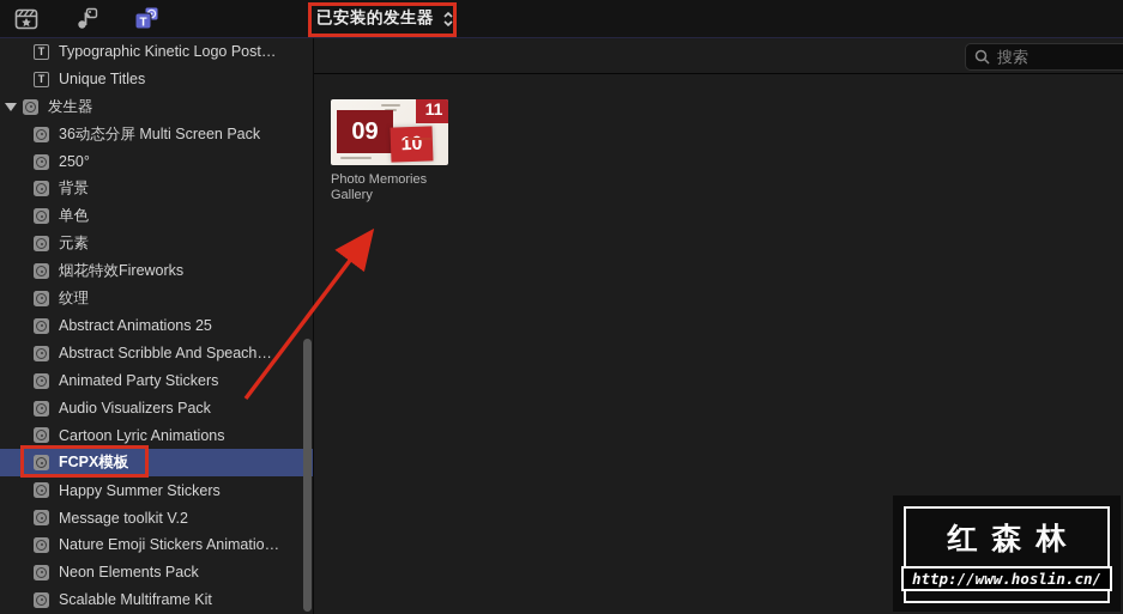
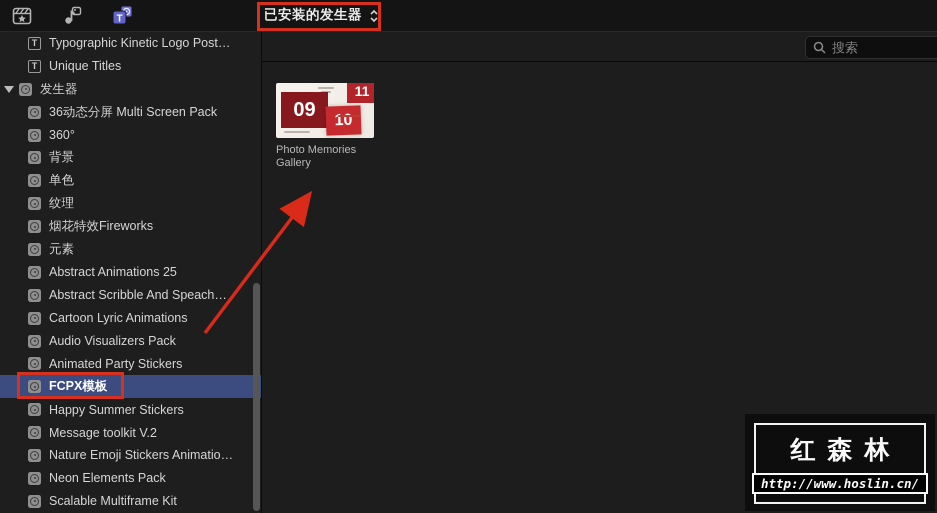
  T
  已安装的发生器
  T
  Typographic Kinetic Logo Post…
  T
  Unique Titles
  发生器
  36动态分屏 Multi Screen Pack
- 250°
+ 360°
  背景
  单色
- 元素
+ 纹理
  烟花特效Fireworks
- 纹理
+ 元素
  Abstract Animations 25
  Abstract Scribble And Speach…
- Animated Party Stickers
+ Cartoon Lyric Animations
  Audio Visualizers Pack
- Cartoon Lyric Animations
+ Animated Party Stickers
  FCPX模板
  Happy Summer Stickers
  Message toolkit V.2
  Nature Emoji Stickers Animatio…
  Neon Elements Pack
  Scalable Multiframe Kit
  搜索
  09
  11
  Photo Memories Gallery
  红森林
  http://www.hoslin.cn/
